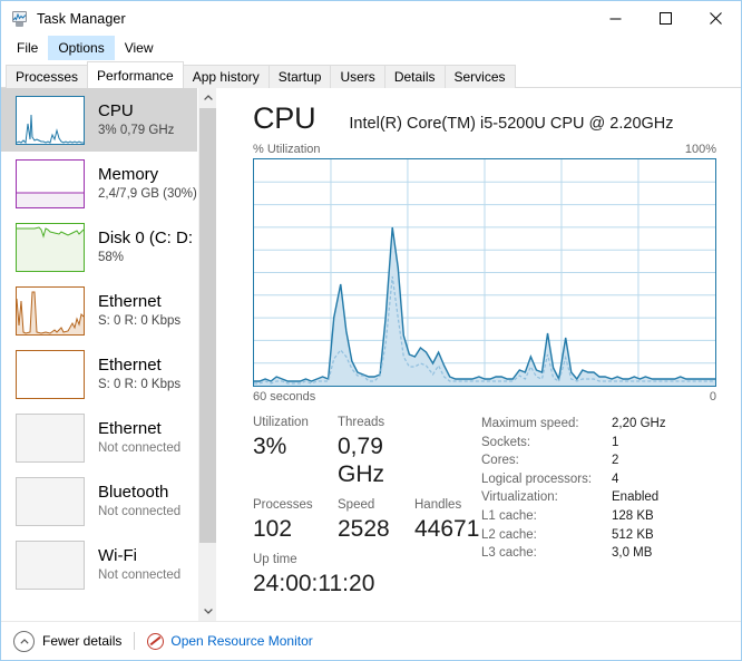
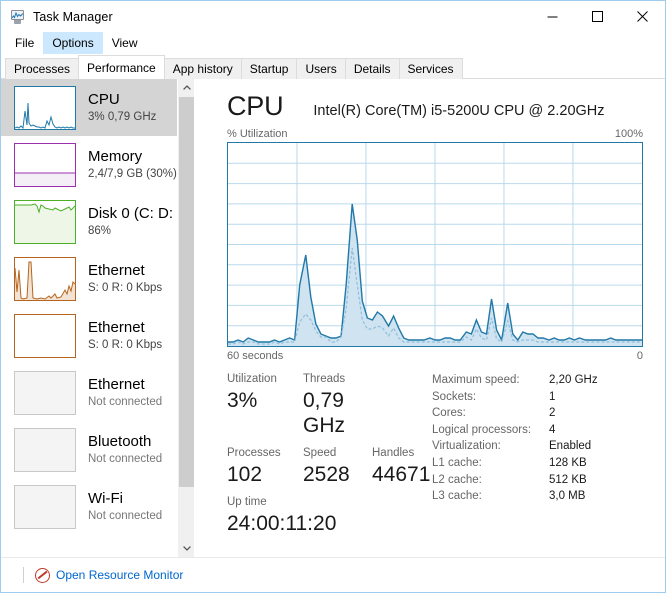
  Task Manager
  File
  Options
  View
  Processes
  Performance
  App history
  Startup
  Users
  Details
  Services
  CPU
  3% 0,79 GHz
  Memory
  2,4/7,9 GB (30%)
  Disk 0 (C: D:
- 58%
+ 86%
  Ethernet
  S: 0 R: 0 Kbps
  Ethernet
  S: 0 R: 0 Kbps
  Ethernet
  Not connected
  Bluetooth
  Not connected
  Wi-Fi
  Not connected
  CPU
  Intel(R) Core(TM) i5-5200U CPU @ 2.20GHz
  % Utilization
  100%
  60 seconds
  0
  Utilization
  3%
  Threads
  0,79 GHz
  Processes
  102
  Speed
  2528
  Handles
  44671
  Up time
  24:00:11:20
  Maximum speed:
  2,20 GHz
  Sockets:
  1
  Cores:
  2
  Logical processors:
  4
  Virtualization:
  Enabled
  L1 cache:
  128 KB
  L2 cache:
  512 KB
  L3 cache:
  3,0 MB
- Fewer details
  Open Resource Monitor
